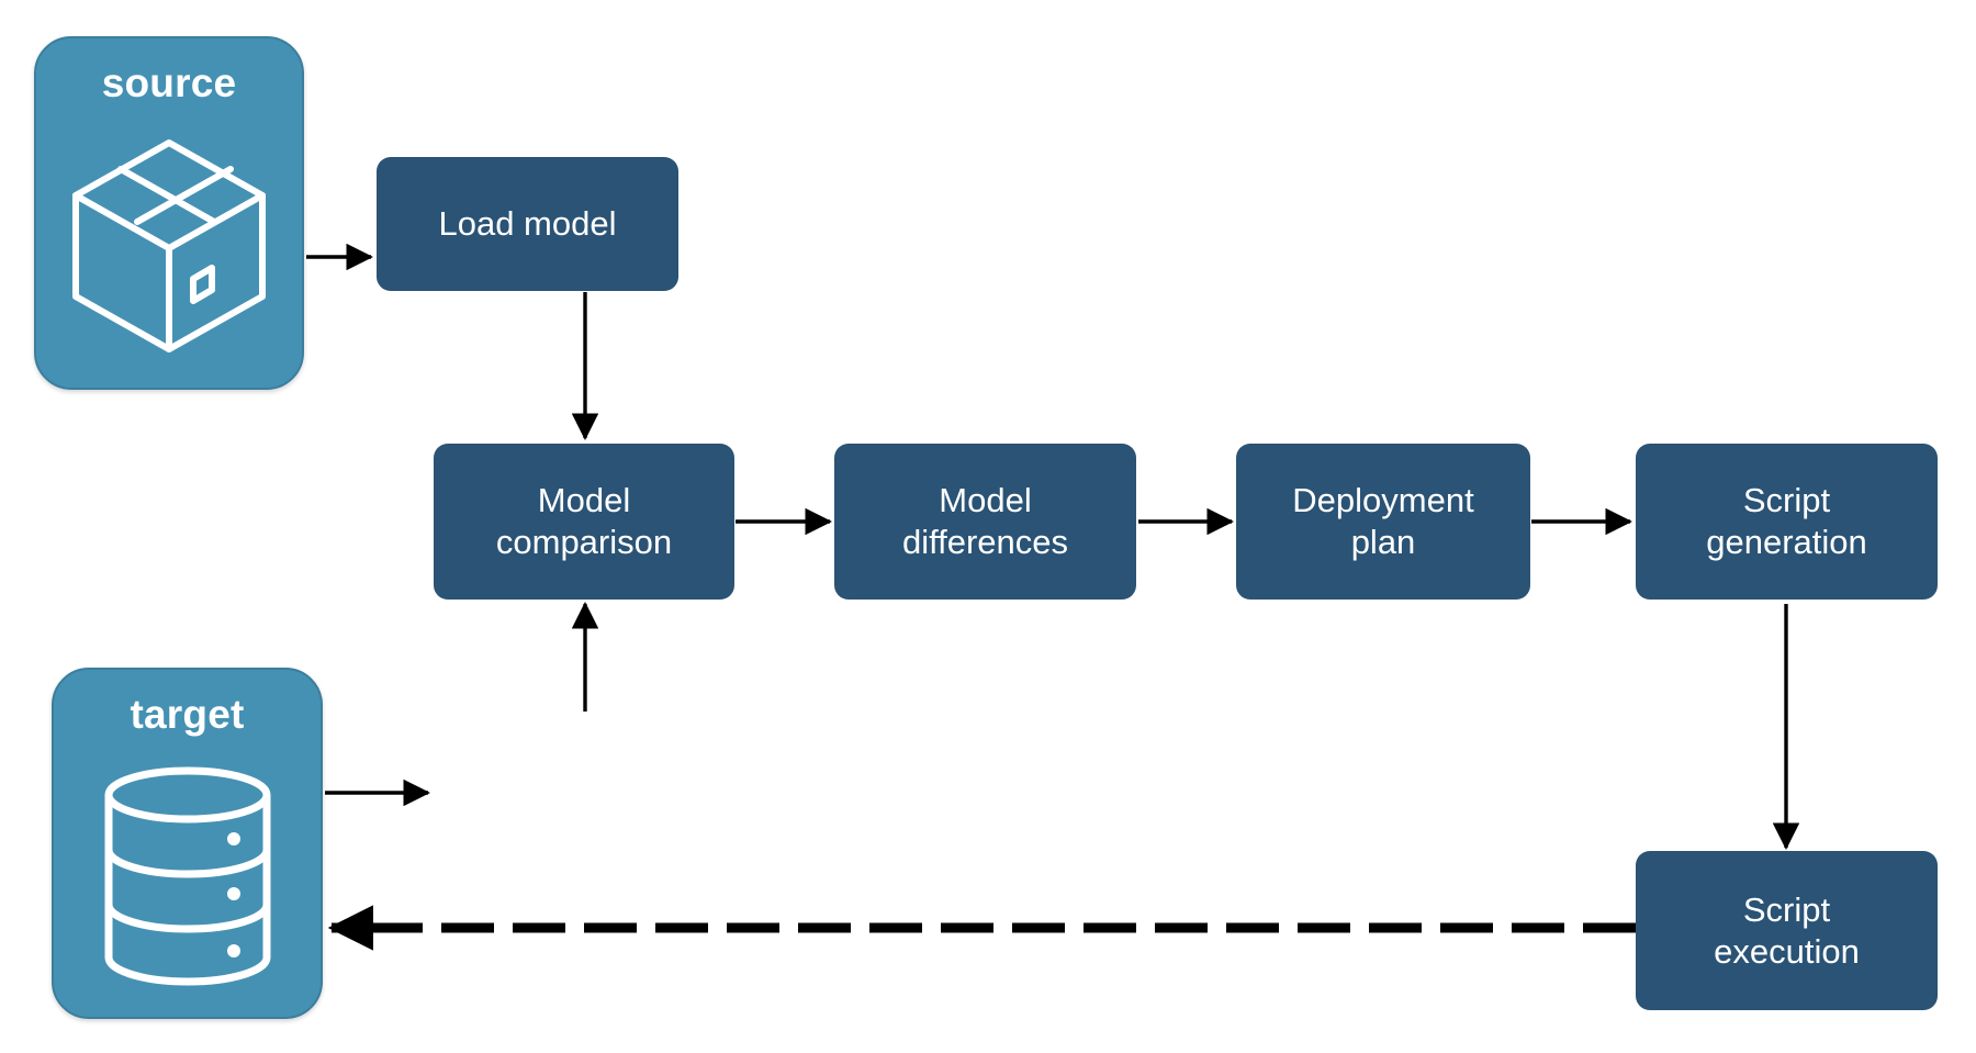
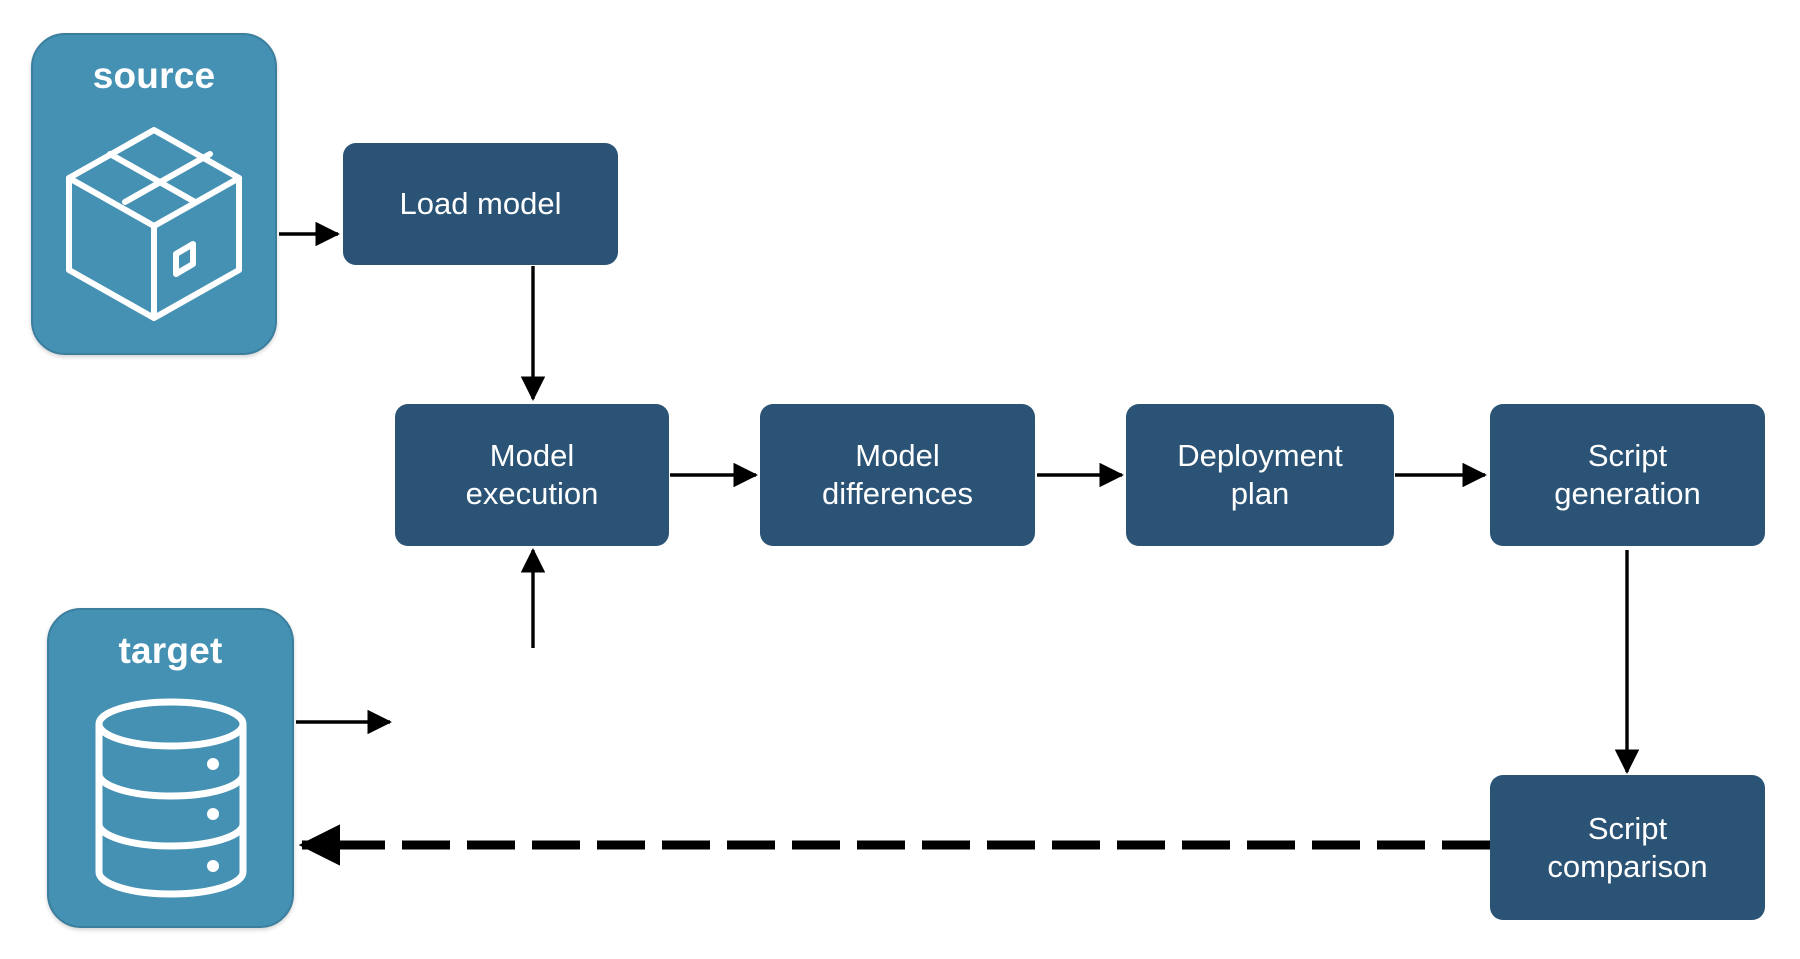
  source
  target
  Load model
  Model
- comparison
+ execution
  Model
  differences
  Deployment
  plan
  Script
  generation
  Script
- execution
+ comparison
